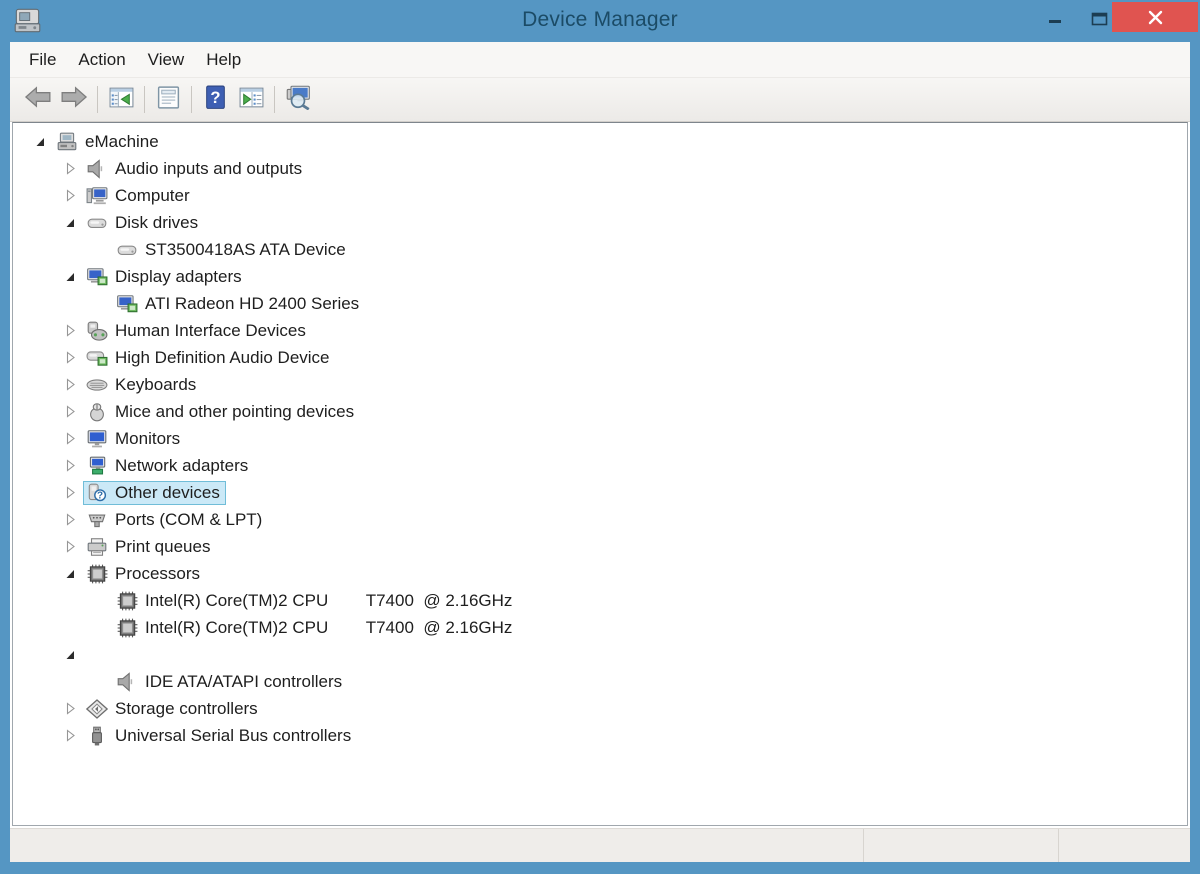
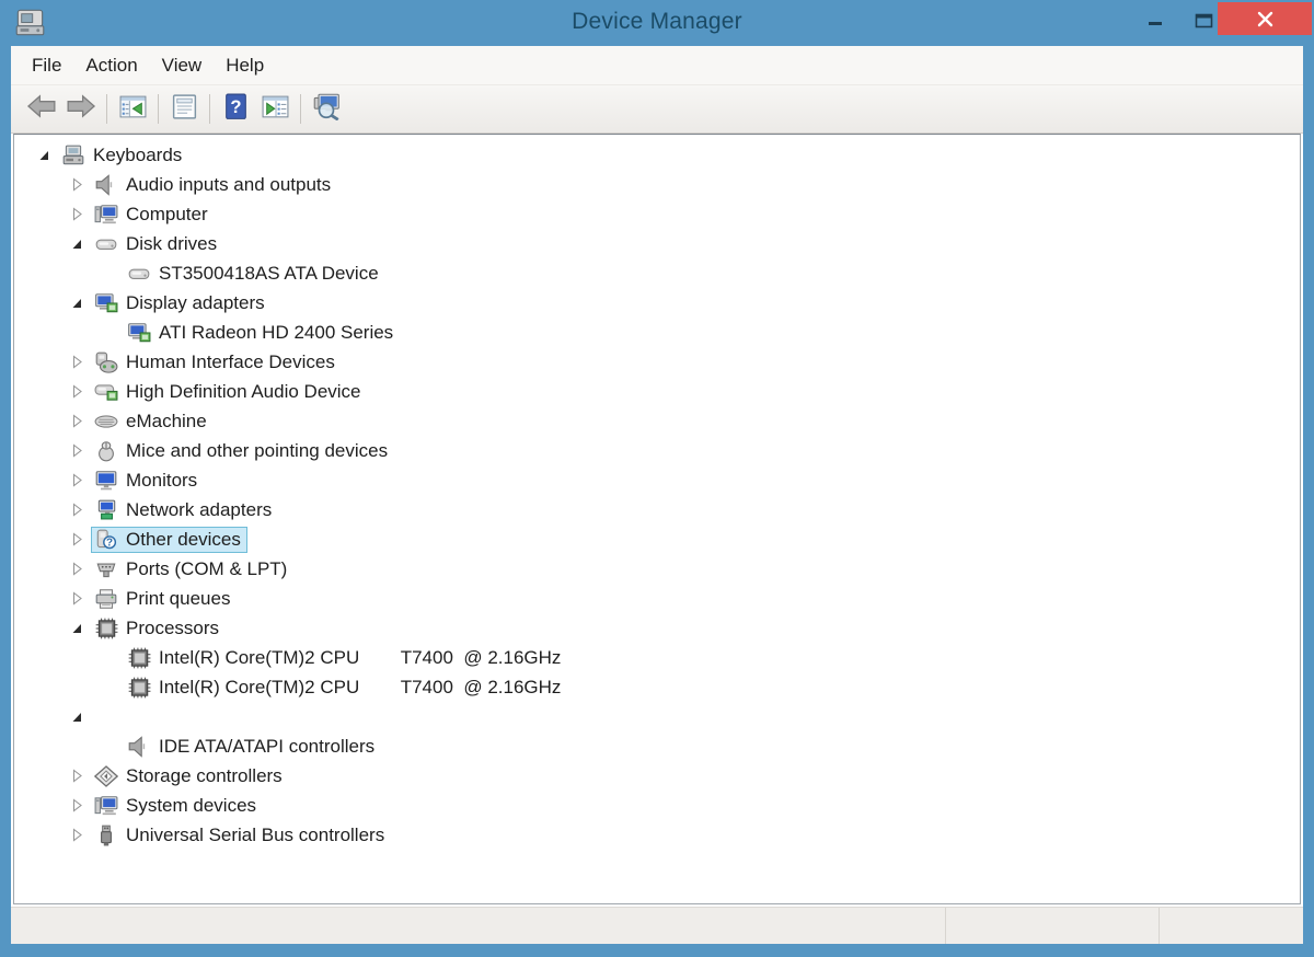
  Device Manager
  File
  Action
  View
  Help
  ?
- eMachine
+ Keyboards
  Audio inputs and outputs
  Computer
  Disk drives
  ST3500418AS ATA Device
  Display adapters
  ATI Radeon HD 2400 Series
  Human Interface Devices
  High Definition Audio Device
- Keyboards
+ eMachine
  Mice and other pointing devices
  Monitors
  Network adapters
  ?
  Other devices
  Ports (COM & LPT)
  Print queues
  Processors
  Intel(R) Core(TM)2 CPU T7400 @ 2.16GHz
  Intel(R) Core(TM)2 CPU T7400 @ 2.16GHz
  IDE ATA/ATAPI controllers
  Storage controllers
+ System devices
  Universal Serial Bus controllers
